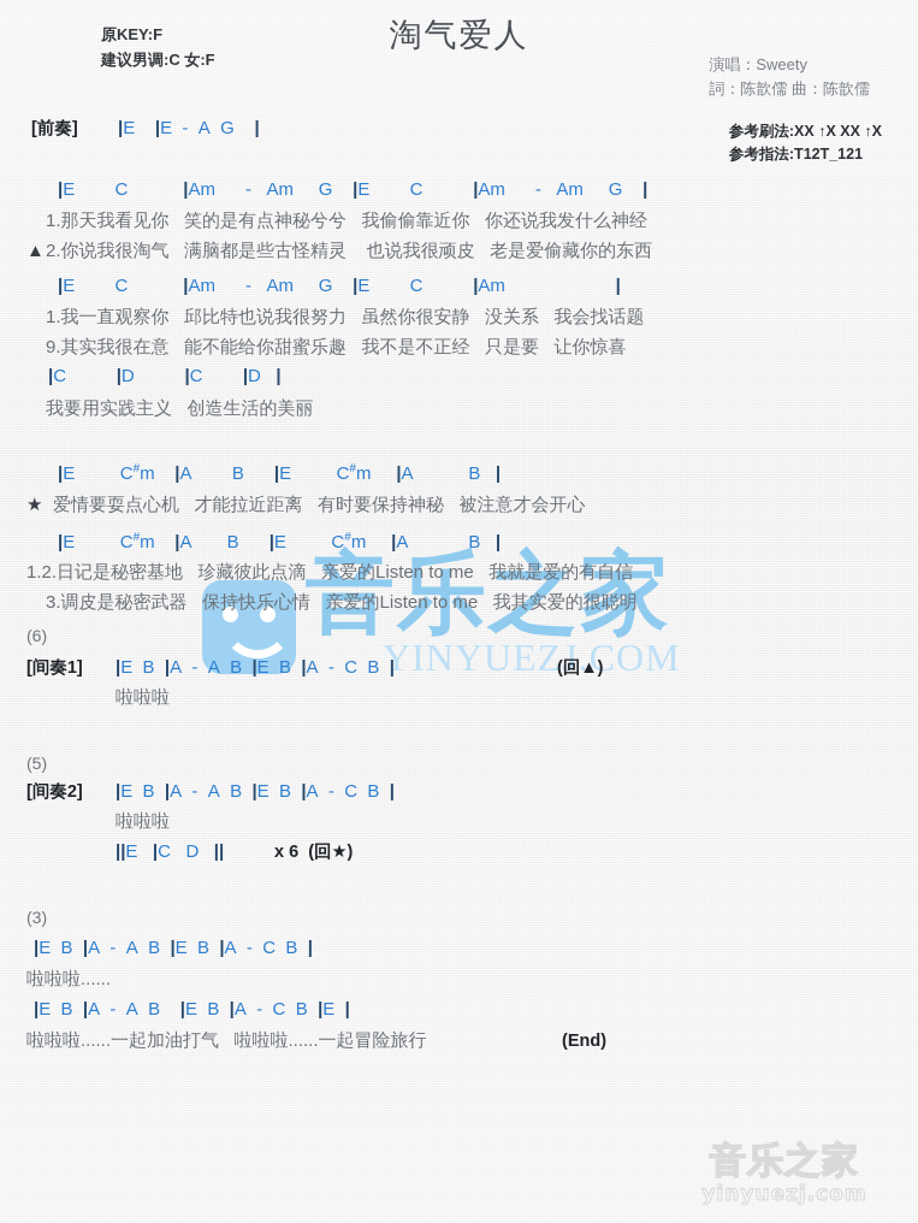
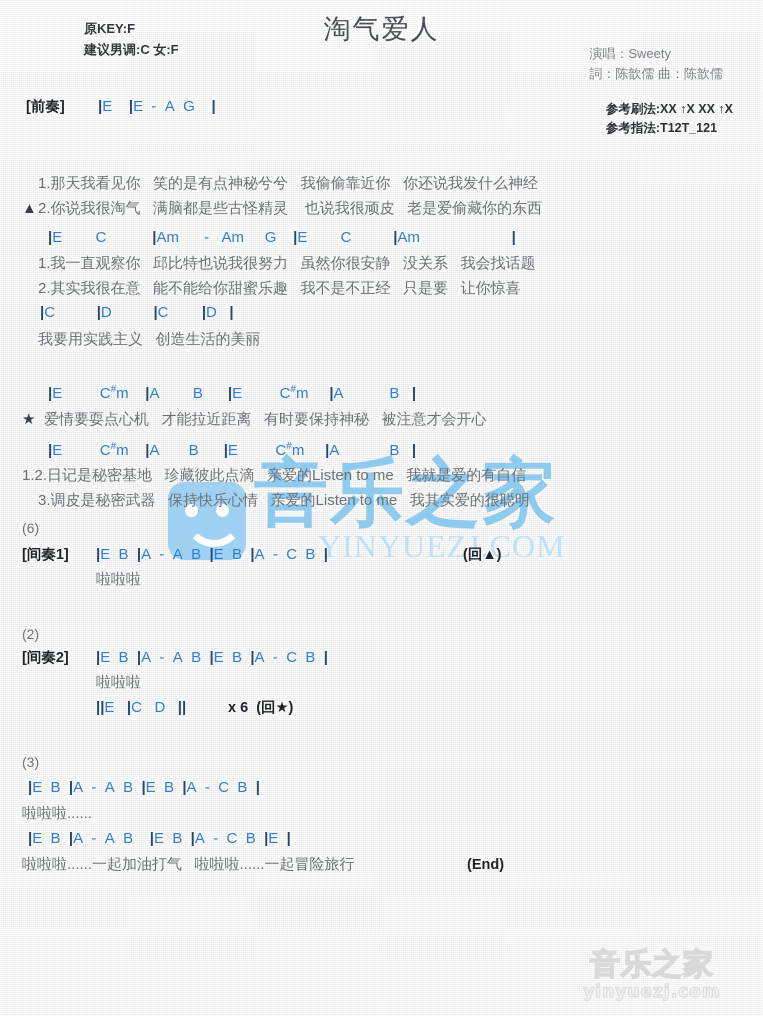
  音乐之家
  YINYUEZJ.COM
  音乐之家
  yinyuezj.com
  淘气爱人
  原KEY:F
  建议男调:C 女:F
  演唱：Sweety
  詞：陈歆儒 曲：陈歆儒
  参考刷法:XX ↑X XX ↑X
  参考指法:T12T_121
  [前奏]
  |E |E - A G |
- |E C |Am - Am G |E C |Am - Am G |
  1.那天我看见你 笑的是有点神秘兮兮 我偷偷靠近你 你还说我发什么神经
  ▲
  2.你说我很淘气 满脑都是些古怪精灵 也说我很顽皮 老是爱偷藏你的东西
  |E C |Am - Am G |E C |Am |
  1.我一直观察你 邱比特也说我很努力 虽然你很安静 没关系 我会找话题
- 9.其实我很在意 能不能给你甜蜜乐趣 我不是不正经 只是要 让你惊喜
+ 2.其实我很在意 能不能给你甜蜜乐趣 我不是不正经 只是要 让你惊喜
  |C |D |C |D |
  我要用实践主义 创造生活的美丽
  |E C#m |A B |E C#m |A B |
  ★
  爱情要耍点心机 才能拉近距离 有时要保持神秘 被注意才会开心
  |E C#m |A B |E C#m |A B |
  1.2.日记是秘密基地 珍藏彼此点滴 亲爱的Listen to me 我就是爱的有自信
  3.调皮是秘密武器 保持快乐心情 亲爱的Listen to me 我其实爱的很聪明
  (6)
  [间奏1]
  |E B |A - A B |E B |A - C B |
  (回▲)
  啦啦啦
- (5)
+ (2)
  [间奏2]
  |E B |A - A B |E B |A - C B |
  啦啦啦
  ||E |C D ||
  x 6 (回★)
  (3)
  |E B |A - A B |E B |A - C B |
  啦啦啦......
  |E B |A - A B |E B |A - C B |E |
  啦啦啦......一起加油打气 啦啦啦......一起冒险旅行
  (End)
